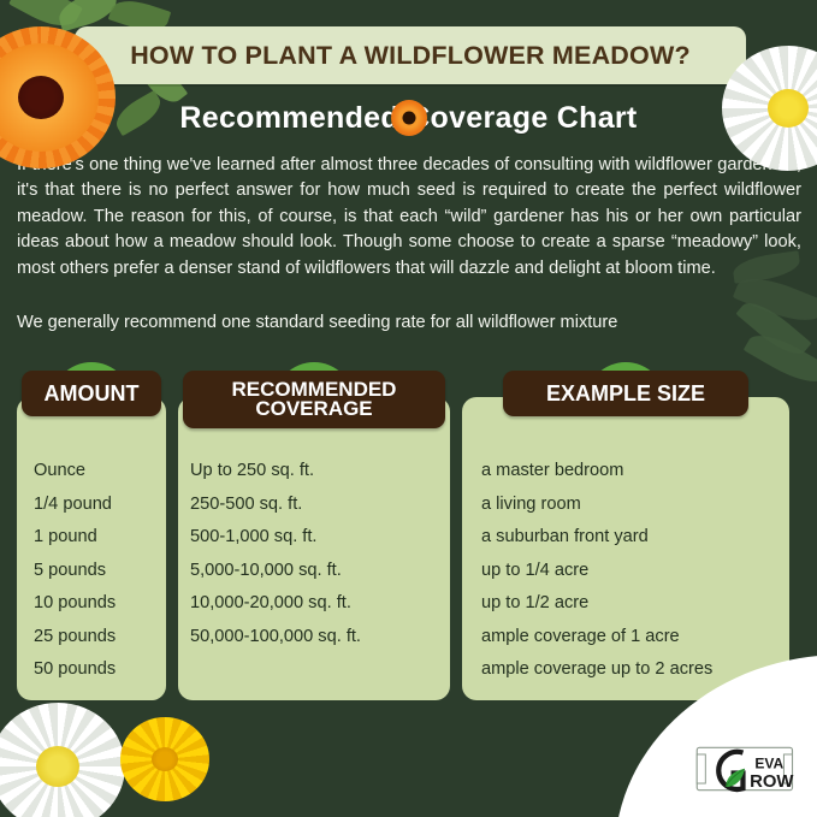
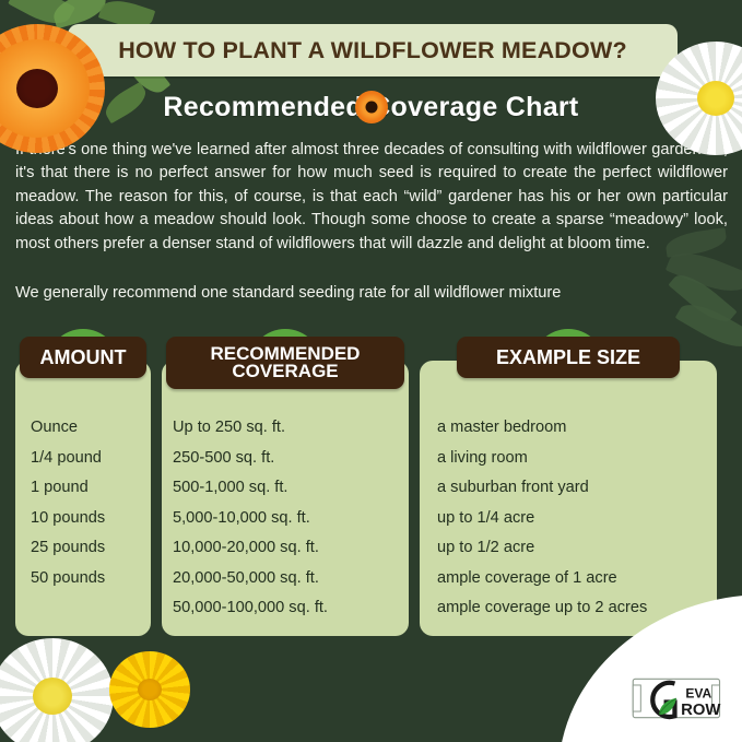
  HOW TO PLANT A WILDFLOWER MEADOW?
  Recommendeoverage Chart
  e's one thing we've learned after almost three decades of consulting with wildflower garde it's that there is no perfect answer for how much seed is required to create the perfect wildflower meadow. The reason for this, of course, is that each “wild” gardener has his or her own particular ideas about how a meadow should look. Though some choose to create a sparse “meadowy” look, most others prefer a denser stand of wildflowers that will dazzle and delight at bloom time.
  We generally recommend one standard seeding rate for all wildflower mixture
  AMOUNT
  Ounce
  1/4 pound
  1 pound
- 5 pounds
  10 pounds
  25 pounds
  50 pounds
  RECOMMENDED
  COVERAGE
  Up to 250 sq. ft.
  250-500 sq. ft.
  500-1,000 sq. ft.
  5,000-10,000 sq. ft.
  10,000-20,000 sq. ft.
+ 20,000-50,000 sq. ft.
  50,000-100,000 sq. ft.
  EXAMPLE SIZE
  a master bedroom
  a living room
  a suburban front yard
  up to 1/4 acre
  up to 1/2 acre
  ample coverage of 1 acre
  ample coverage up to 2 acres
  EVA
  ROW
